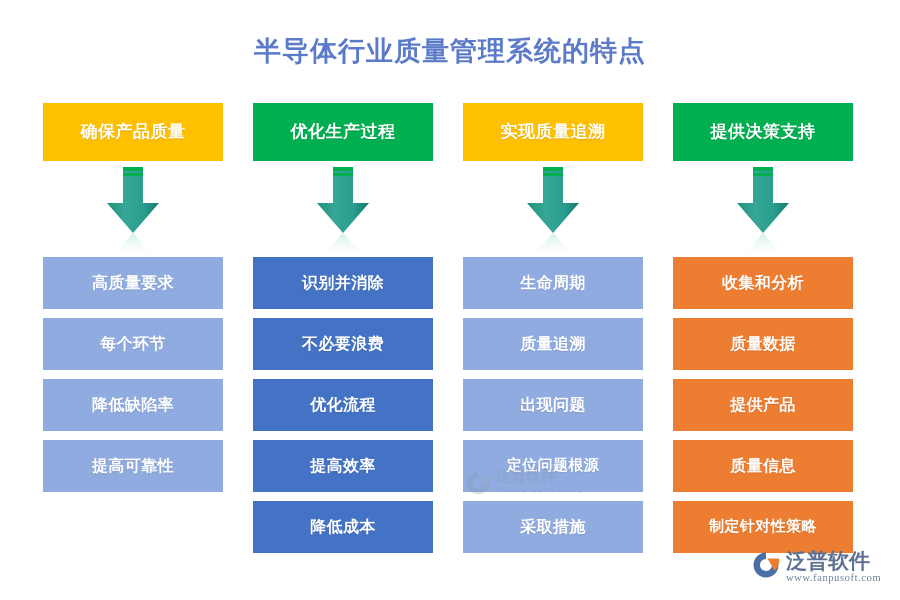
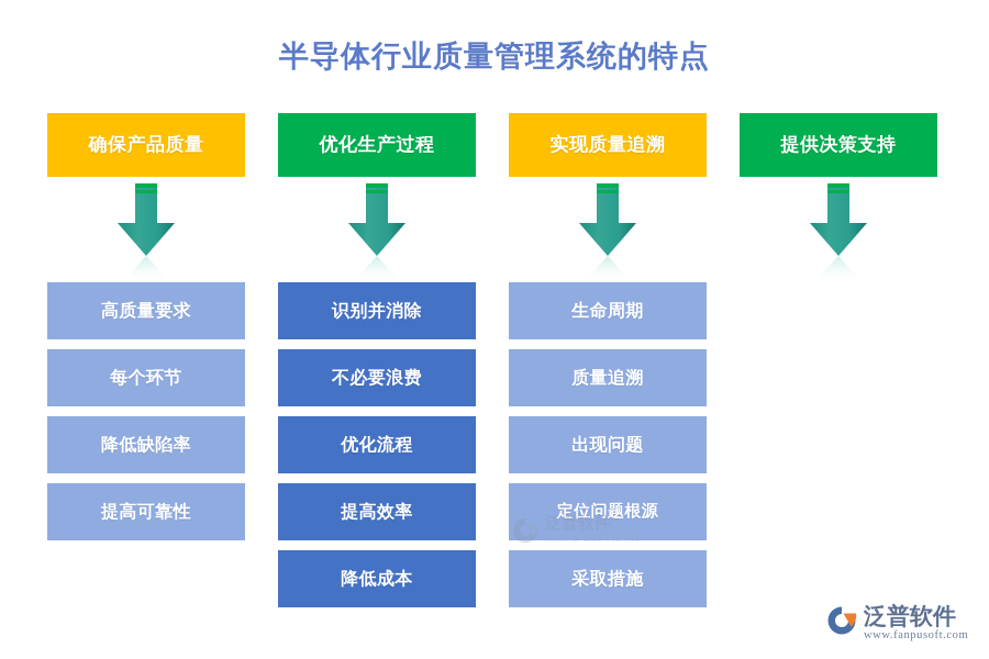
  半导体行业质量管理系统的特点
  确保产品质量
  高质量要求
  每个环节
  降低缺陷率
  提高可靠性
  优化生产过程
  识别并消除
  不必要浪费
  优化流程
  提高效率
  降低成本
  实现质量追溯
  生命周期
  质量追溯
  出现问题
  定位问题根源
  采取措施
  提供决策支持
- 收集和分析
- 质量数据
- 提供产品
- 质量信息
- 制定针对性策略
  泛普软件
  FANPU SOFTWARE
  泛普软件
  www.fanpusoft.com
